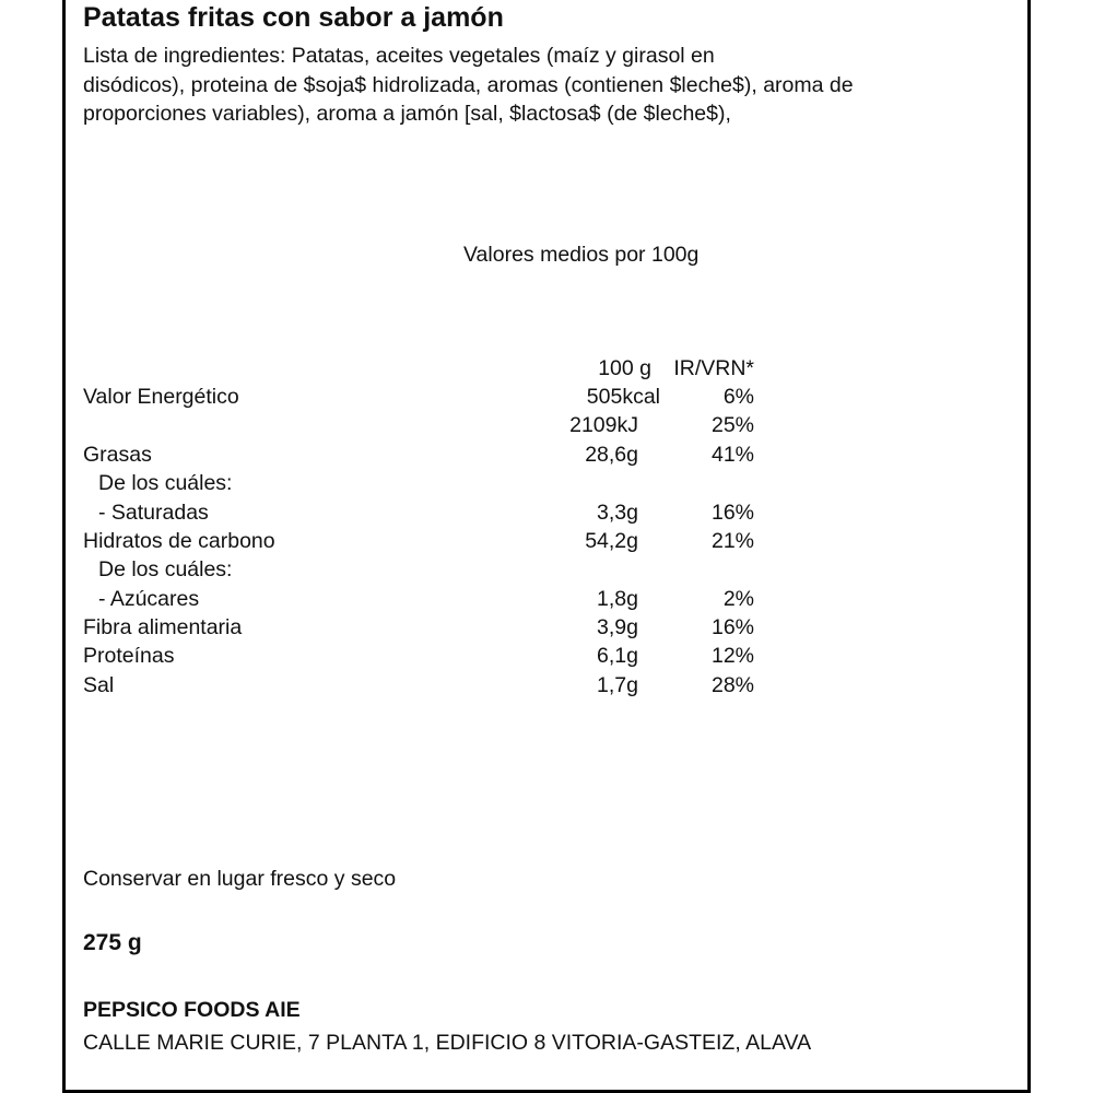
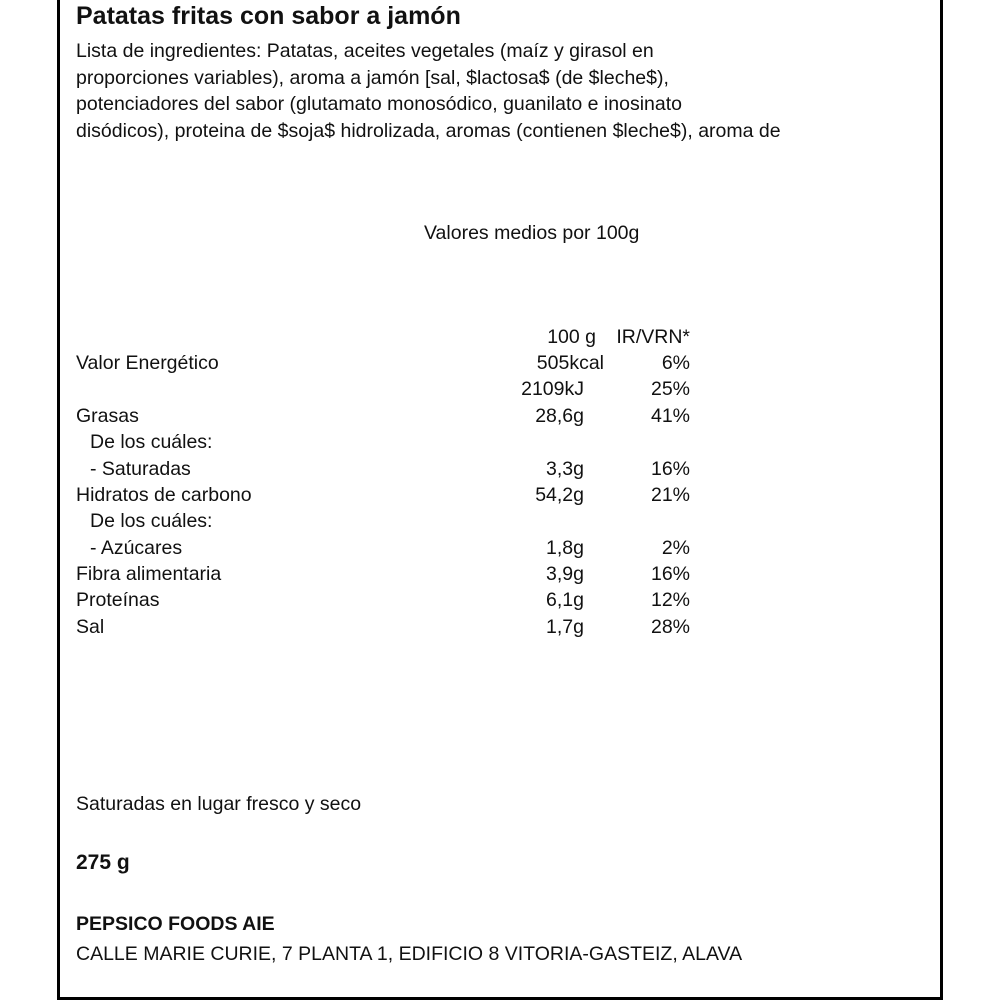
  Patatas fritas con sabor a jamón
  Lista de ingredientes: Patatas, aceites vegetales (maíz y girasol en
- disódicos), proteina de $soja$ hidrolizada, aromas (contienen $leche$), aroma de
+ proporciones variables), aroma a jamón [sal, $lactosa$ (de $leche$),
+ potenciadores del sabor (glutamato monosódico, guanilato e inosinato
- proporciones variables), aroma a jamón [sal, $lactosa$ (de $leche$),
+ disódicos), proteina de $soja$ hidrolizada, aromas (contienen $leche$), aroma de
  Valores medios por 100g
  100 g
  IR/VRN*
  Valor Energético
  505kcal
  6%
  2109kJ
  25%
  Grasas
  28,6g
  41%
  De los cuáles:
  - Saturadas
  3,3g
  16%
  Hidratos de carbono
  54,2g
  21%
  De los cuáles:
  - Azúcares
  1,8g
  2%
  Fibra alimentaria
  3,9g
  16%
  Proteínas
  6,1g
  12%
  Sal
  1,7g
  28%
- Conservar en lugar fresco y seco
+ Saturadas en lugar fresco y seco
  275 g
  PEPSICO FOODS AIE
  CALLE MARIE CURIE, 7 PLANTA 1, EDIFICIO 8 VITORIA-GASTEIZ, ALAVA
